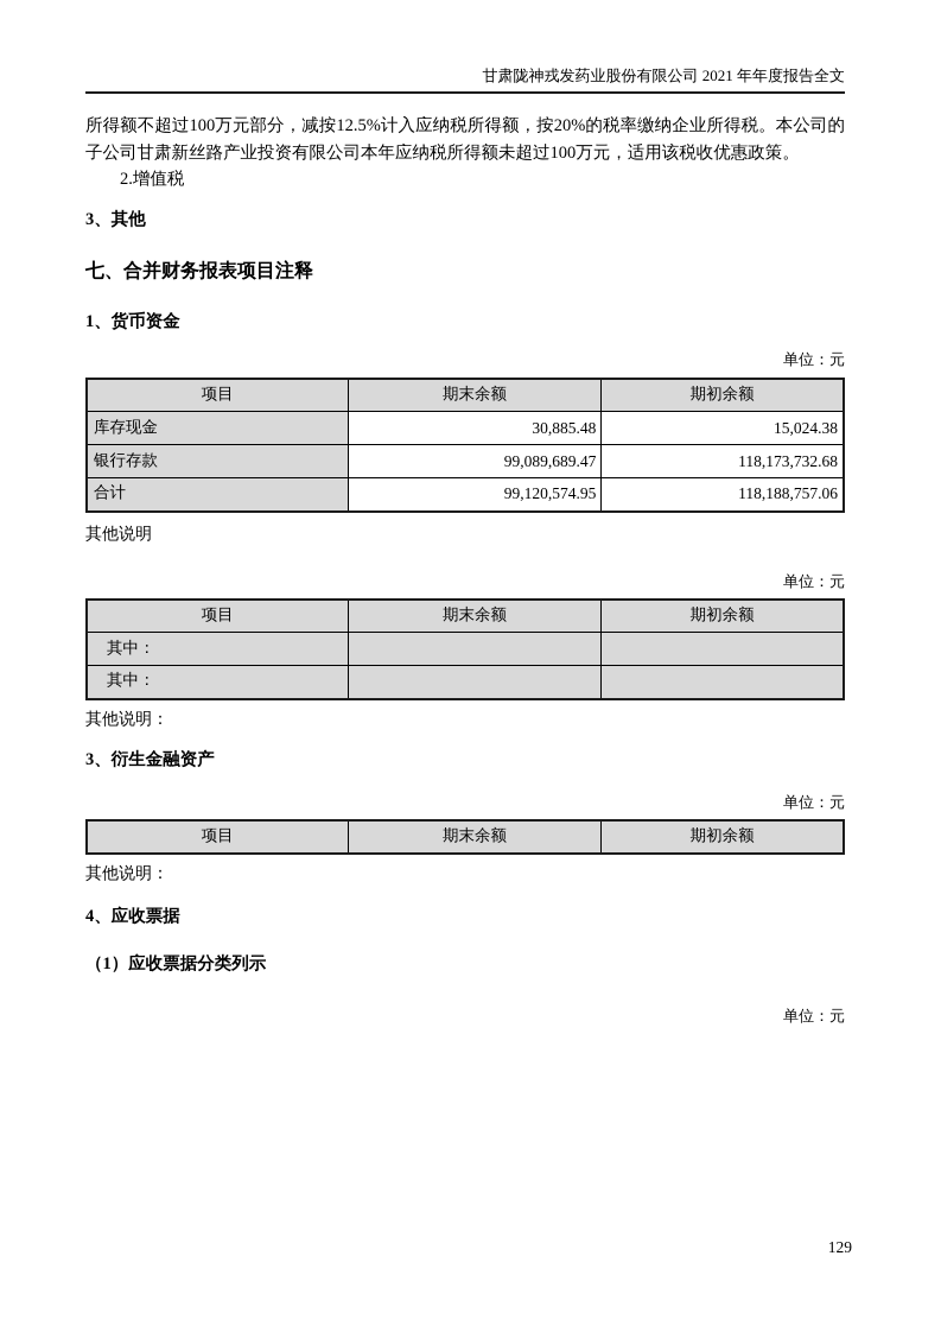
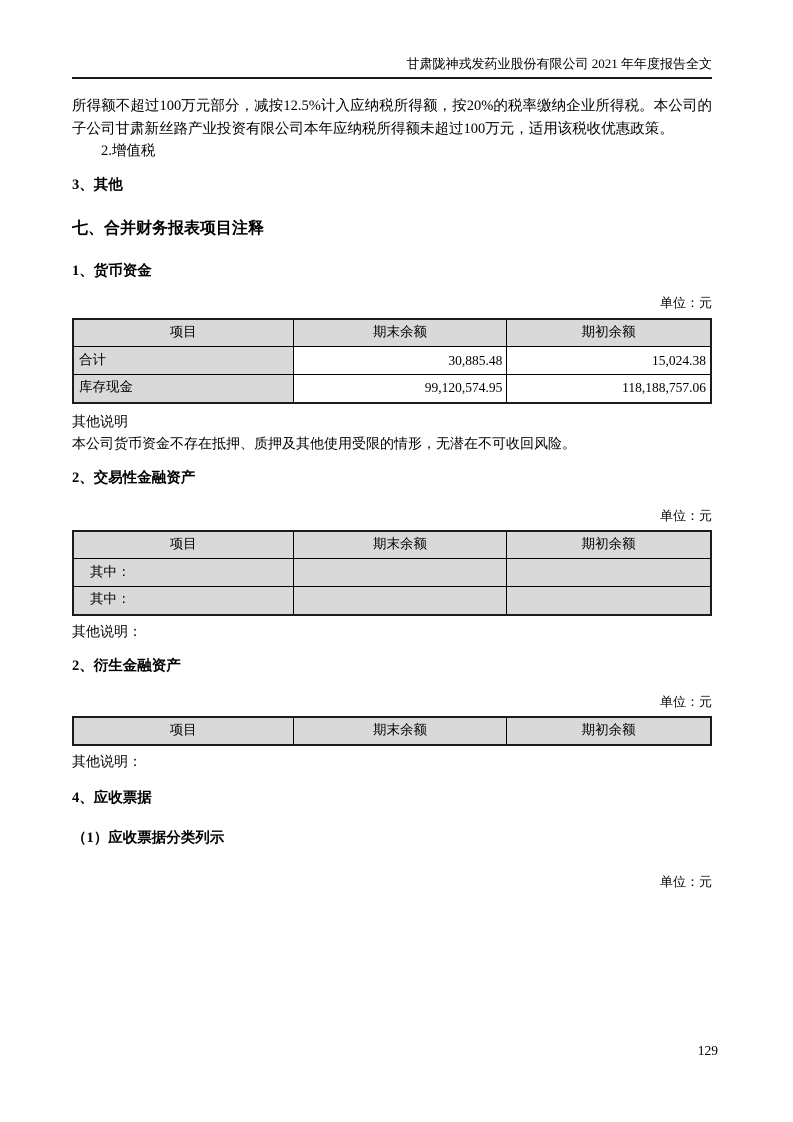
  甘肃陇神戎发药业股份有限公司 2021 年年度报告全文
  所得额不超过100万元部分，减按12.5%计入应纳税所得额，按20%的税率缴纳企业所得税。本公司的子公司甘肃新丝路产业投资有限公司本年应纳税所得额未超过100万元，适用该税收优惠政策。
  2.增值税
  3、其他
  七、合并财务报表项目注释
  1、货币资金
  单位：元
  项目	期末余额	期初余额
- 库存现金	30,885.48	15,024.38
+ 合计	30,885.48	15,024.38
- 银行存款	99,089,689.47	118,173,732.68
- 合计	99,120,574.95	118,188,757.06
+ 库存现金	99,120,574.95	118,188,757.06
  其他说明
+ 本公司货币资金不存在抵押、质押及其他使用受限的情形，无潜在不可收回风险。
+ 2、交易性金融资产
  单位：元
  项目	期末余额	期初余额
  其中：
  其中：
  其他说明：
- 3、衍生金融资产
+ 2、衍生金融资产
  单位：元
  项目	期末余额	期初余额
  其他说明：
  4、应收票据
  （1）应收票据分类列示
  单位：元
  129
